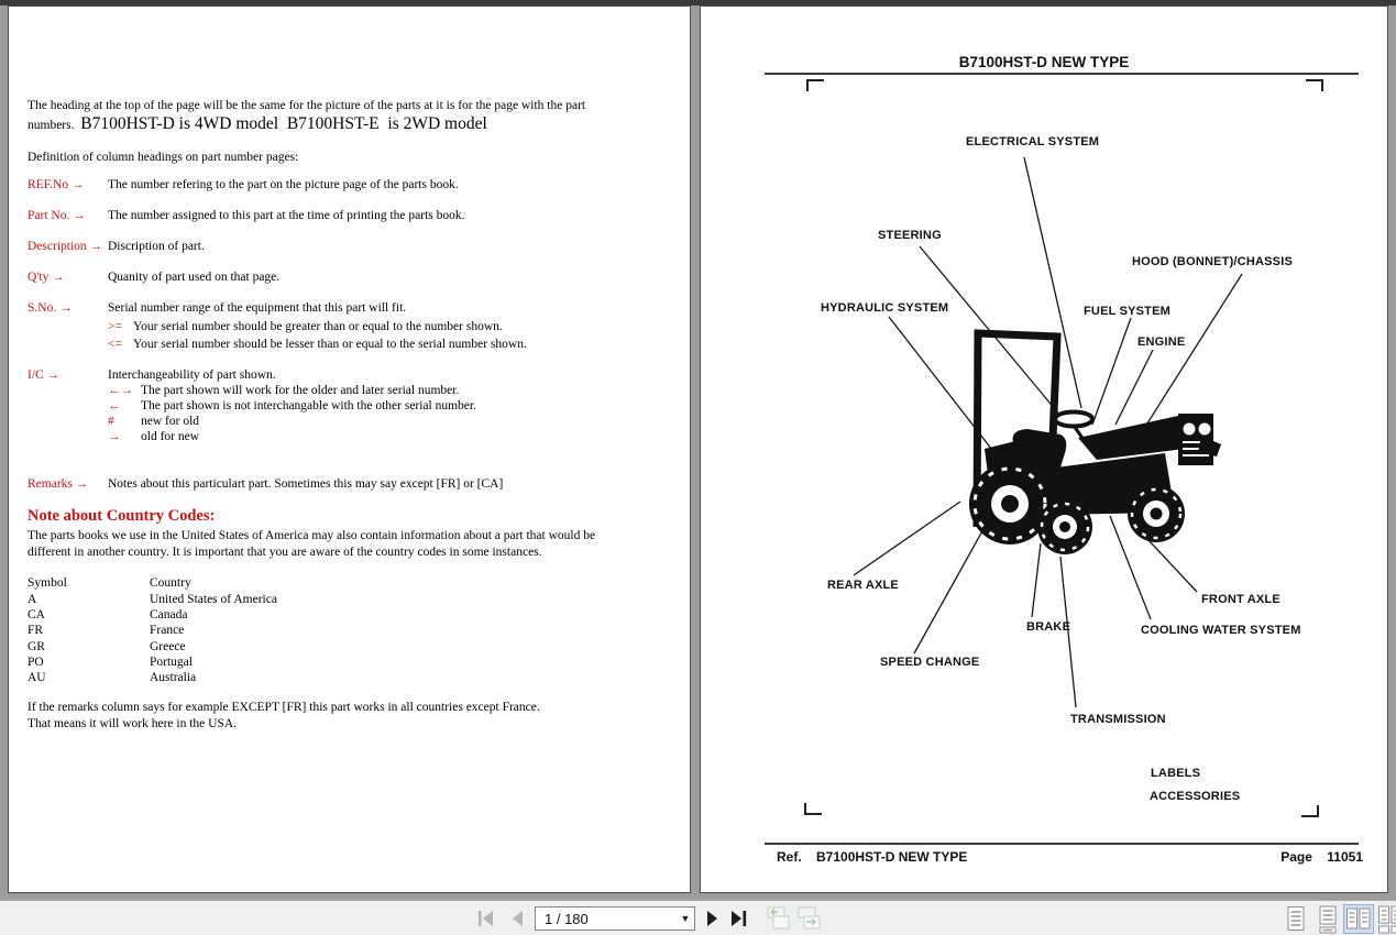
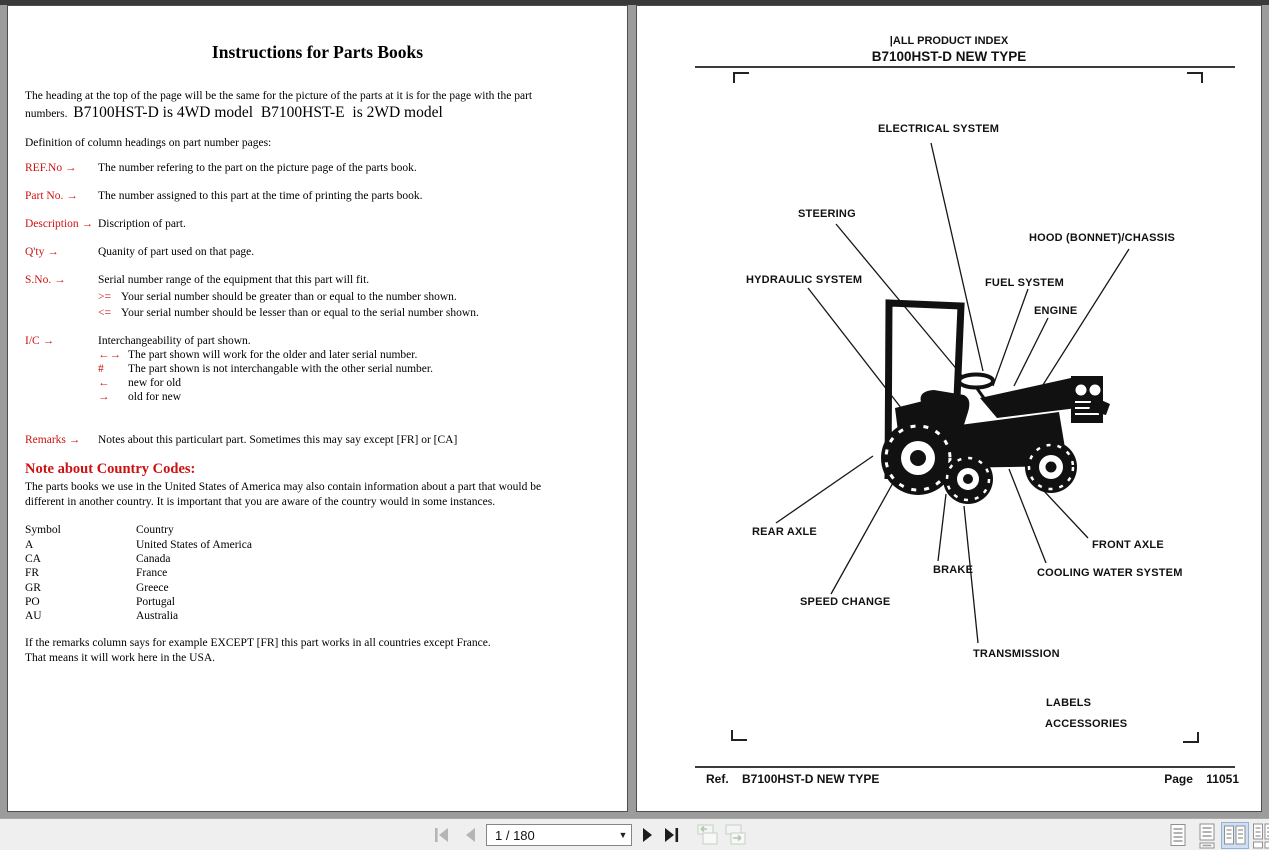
+ Instructions for Parts Books
  The heading at the top of the page will be the same for the picture of the parts at it is for the page with the part
  numbers. B7100HST-D is 4WD model B7100HST-E is 2WD model
  Definition of column headings on part number pages:
  REF.No →
  The number refering to the part on the picture page of the parts book.
  Part No. →
  The number assigned to this part at the time of printing the parts book.
  Description →
  Discription of part.
  Q'ty →
  Quanity of part used on that page.
  S.No. →
  Serial number range of the equipment that this part will fit.
  >=
  Your serial number should be greater than or equal to the number shown.
  <=
  Your serial number should be lesser than or equal to the serial number shown.
  I/C →
  Interchangeability of part shown.
  ←→
  The part shown will work for the older and later serial number.
- ←
+ #
  The part shown is not interchangable with the other serial number.
- #
+ ←
  new for old
  →
  old for new
  Remarks →
  Notes about this particulart part. Sometimes this may say except [FR] or [CA]
  Note about Country Codes:
  The parts books we use in the United States of America may also contain information about a part that would be
- different in another country. It is important that you are aware of the country codes in some instances.
+ different in another country. It is important that you are aware of the country would in some instances.
  Symbol
  Country
  A
  United States of America
  CA
  Canada
  FR
  France
  GR
  Greece
  PO
  Portugal
  AU
  Australia
  If the remarks column says for example EXCEPT [FR] this part works in all countries except France.
  That means it will work here in the USA.
+ |ALL PRODUCT INDEX
  B7100HST-D NEW TYPE
  ELECTRICAL SYSTEM
  STEERING
  HOOD (BONNET)/CHASSIS
  HYDRAULIC SYSTEM
  FUEL SYSTEM
  ENGINE
  REAR AXLE
  FRONT AXLE
  BRAKE
  COOLING WATER SYSTEM
  SPEED CHANGE
  TRANSMISSION
  LABELS
  ACCESSORIES
  Ref. B7100HST-D NEW TYPE
  Page 11051
  1 / 180
  ▼
